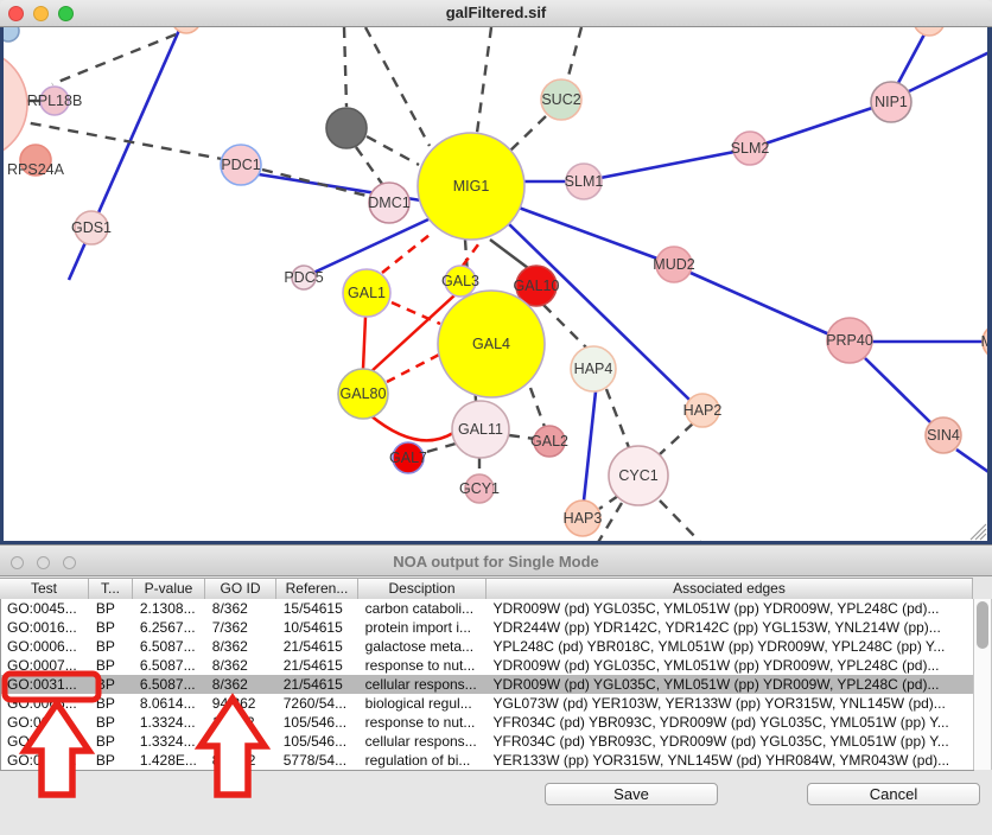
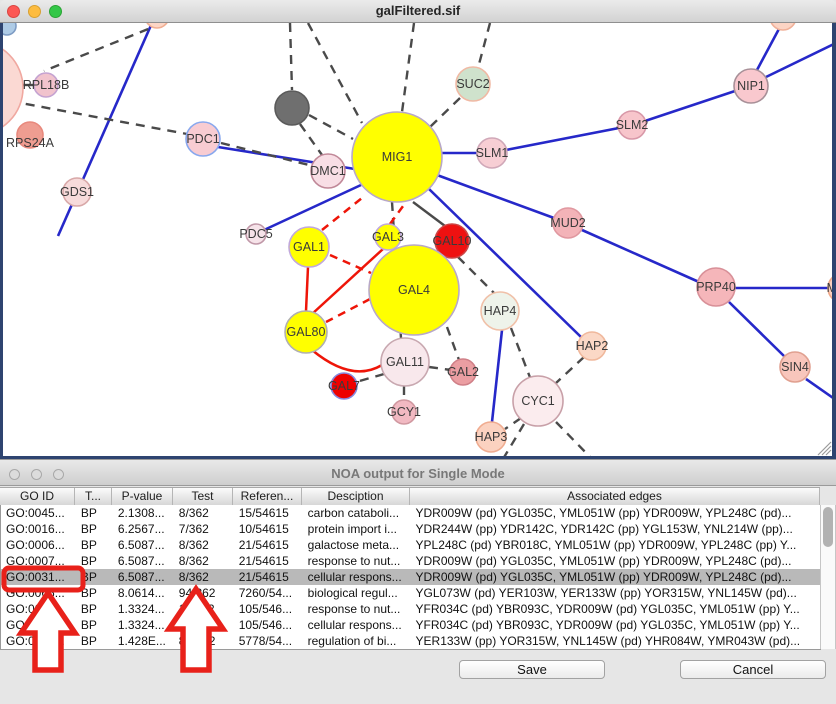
  galFiltered.sif
  RPL18B
  RPS24A
  GDS1
  PDC1
  MIG1
  SUC2
  SLM1
  DMC1
  SLM2
  NIP1
  MUD2
  PRP40
  SIN4
  HAP2
  CYC1
  HAP3
  HAP4
  PDC5
  GAL1
  GAL3
  GAL10
  GAL4
  GAL80
  GAL11
  GAL2
  GAL7
  GCY1
  NOA output for Single Mode
- Test
+ GO ID
  T...
  P-value
- GO ID
+ Test
  Referen...
  Desciption
  Associated edges
  GO:0045...
  BP
  2.1308...
  8/362
  15/54615
  carbon cataboli...
  YDR009W (pd) YGL035C, YML051W (pp) YDR009W, YPL248C (pd)...
  GO:0016...
  BP
  6.2567...
  7/362
  10/54615
  protein import i...
  YDR244W (pp) YDR142C, YDR142C (pp) YGL153W, YNL214W (pp)...
  GO:0006...
  BP
  6.5087...
  8/362
  21/54615
  galactose meta...
  YPL248C (pd) YBR018C, YML051W (pp) YDR009W, YPL248C (pp) Y...
  GO:0007...
  BP
  6.5087...
  8/362
  21/54615
  response to nut...
  YDR009W (pd) YGL035C, YML051W (pp) YDR009W, YPL248C (pd)...
  GO:0031...
  6.5087...
  8/362
  21/54615
  cellular respons...
  YDR009W (pd) YGL035C, YML051W (pp) YDR009W, YPL248C (pd)...
  GO:005...
  BP
  8.0614...
  7260/54...
  biological regul...
  YGL073W (pd) YER103W, YER133W (pp) YOR315W, YNL145W (pd)...
  BP
  1.3324...
  105/546...
  response to nut...
  YFR034C (pd) YBR093C, YDR009W (pd) YGL035C, YML051W (pp) Y...
  BP
  1.3324...
  105/546...
  cellular respons...
  YFR034C (pd) YBR093C, YDR009W (pd) YGL035C, YML051W (pp) Y...
  BP
  1.428E...
  5778/54...
  regulation of bi...
  YER133W (pp) YOR315W, YNL145W (pd) YHR084W, YMR043W (pd)...
  Save
  Cancel
